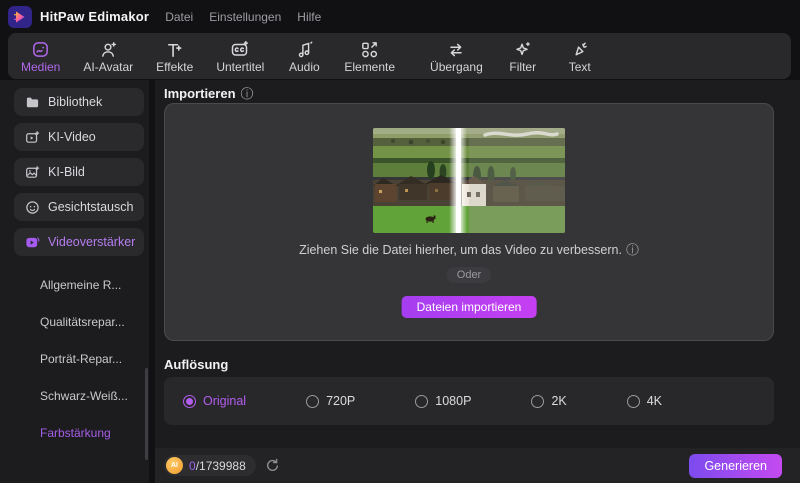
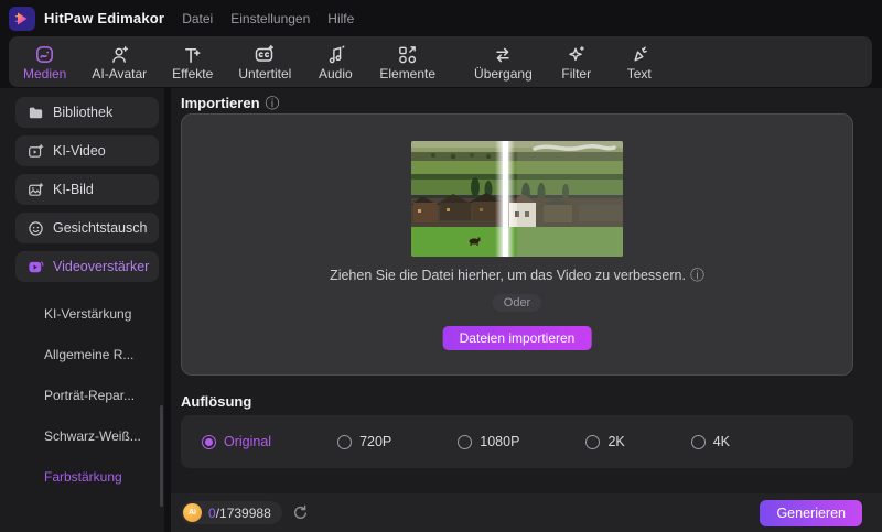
  HitPaw Edimakor
  Datei
  Einstellungen
  Hilfe
  Medien
  AI-Avatar
  Effekte
  Untertitel
  Audio
  Elemente
  Übergang
  Filter
  Text
  Bibliothek
  KI-Video
  KI-Bild
  Gesichtstausch
  Videoverstärker
+ KI-Verstärkung
  Allgemeine R...
- Qualitätsrepar...
  Porträt-Repar...
  Schwarz-Weiß...
  Farbstärkung
  Importieren
  ⓘ
  Ziehen Sie die Datei hierher, um das Video zu verbessern. ⓘ
  Oder
  Dateien importieren
  Auflösung
  Original
  720P
  1080P
  2K
  4K
  0
  /1739988
  Generieren
